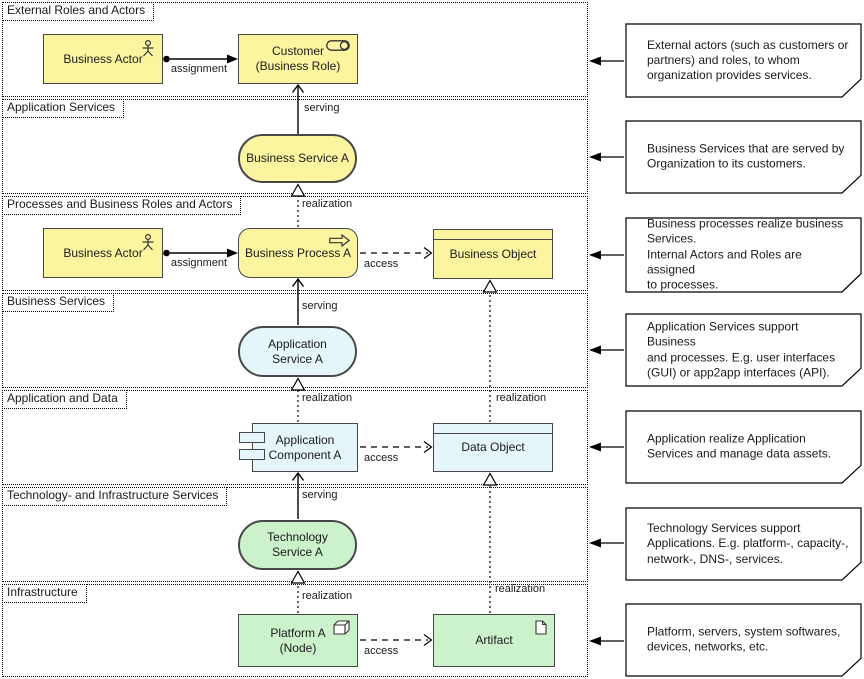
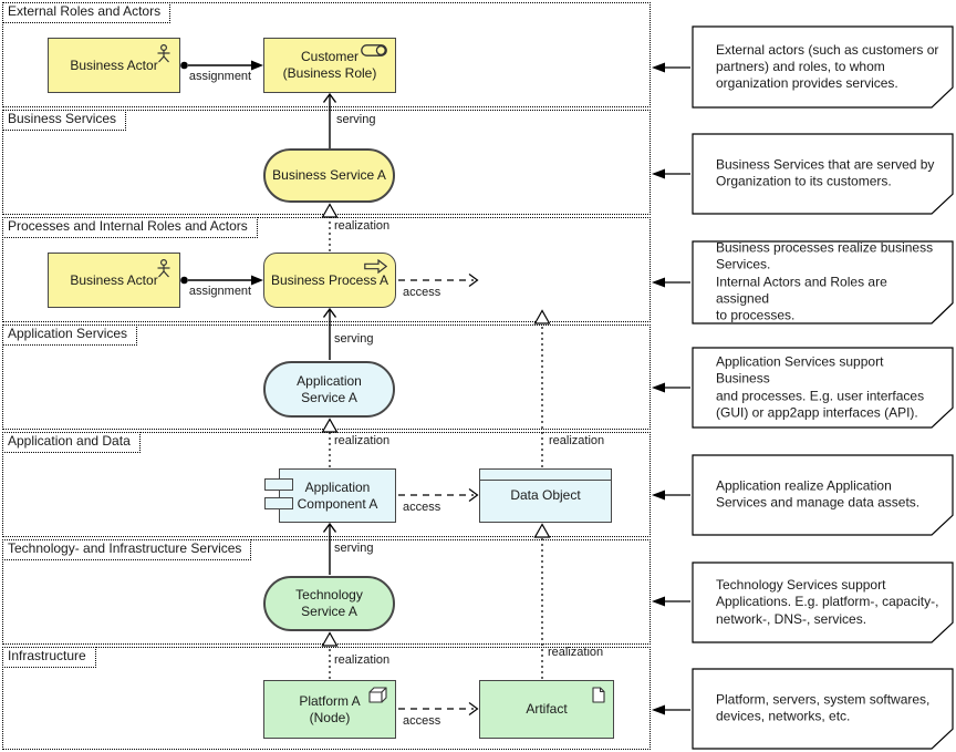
  External Roles and Actors
- Application Services
+ Business Services
- Processes and Business Roles and Actors
+ Processes and Internal Roles and Actors
- Business Services
+ Application Services
  Application and Data
  Technology- and Infrastructure Services
  Infrastructure
  Business Actor
  Customer
  (Business Role)
  Business Service A
  Business Actor
  Business Process A
- Business Object
  Application
  Service A
  Application
  Component A
  Data Object
  Technology
  Service A
  Platform A
  (Node)
  Artifact
  assignment
  serving
  realization
  assignment
  access
  serving
  realization
  realization
  access
  serving
  realization
  realization
  access
  External actors (such as customers or
  partners) and roles, to whom
  organization provides services.
  Business Services that are served by
  Organization to its customers.
  Business processes realize business
  Services.
  Internal Actors and Roles are assigned
  to processes.
  Application Services support Business
  and processes. E.g. user interfaces
  (GUI) or app2app interfaces (API).
  Application realize Application
  Services and manage data assets.
  Technology Services support
  Applications. E.g. platform-, capacity-,
  network-, DNS-, services.
  Platform, servers, system softwares,
  devices, networks, etc.
